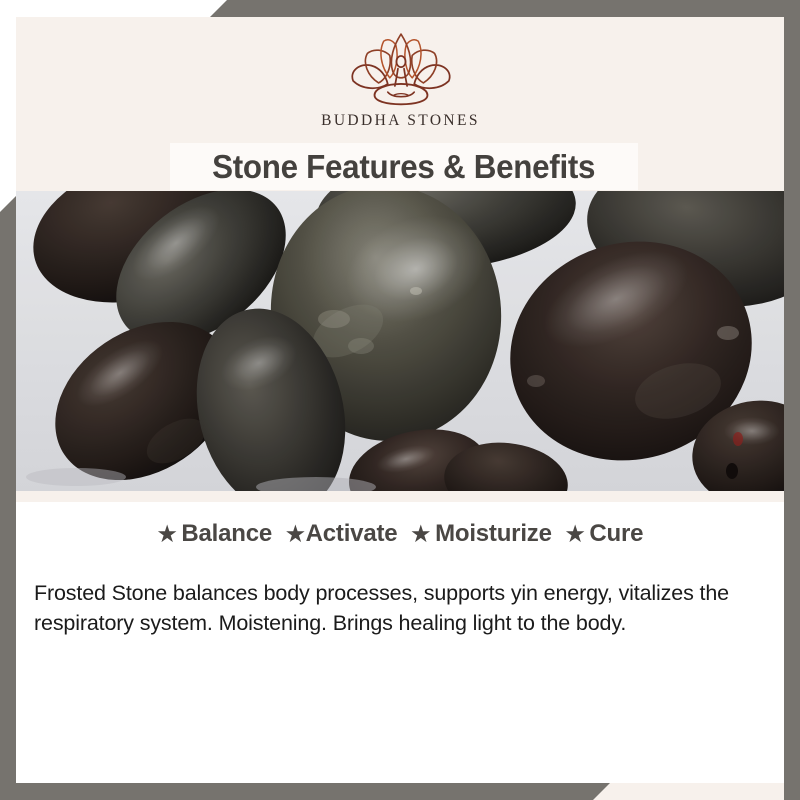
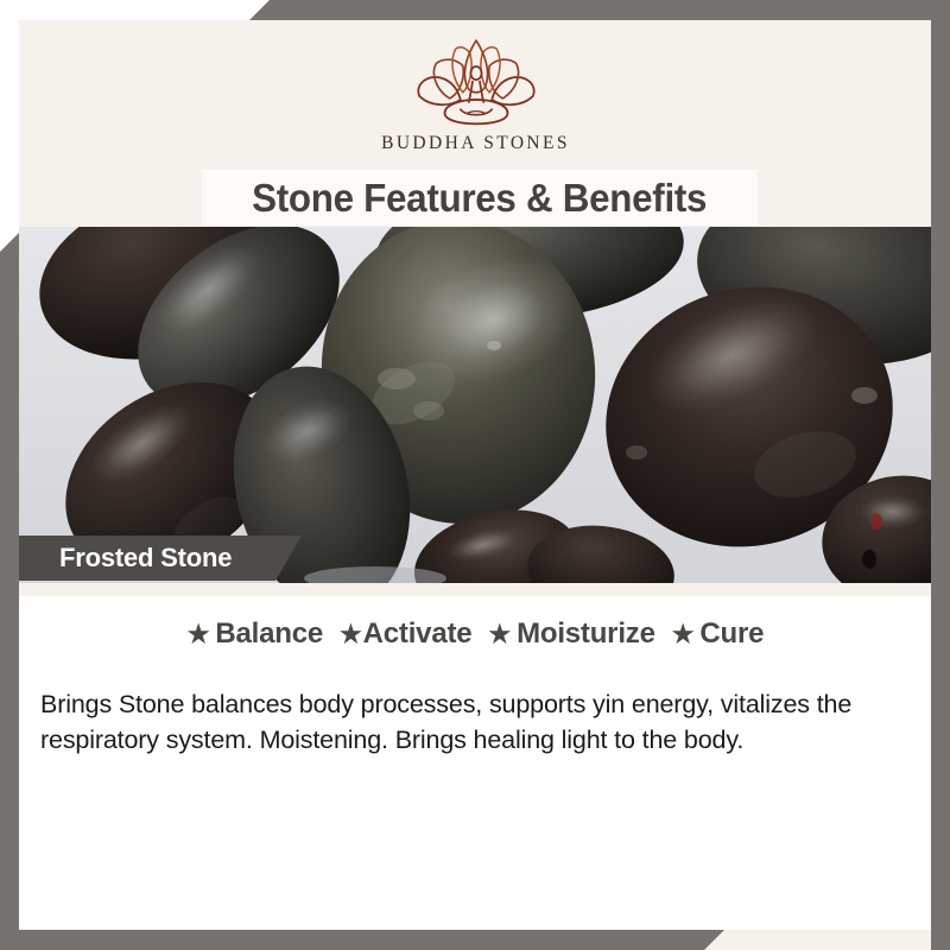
  BUDDHA STONES
  Stone Features & Benefits
+ Frosted Stone
  ★
  Balance
  ★
  Activate
  ★
  Moisturize
  ★
  Cure
- Frosted Stone balances body processes, supports yin energy, vitalizes the respiratory system. Moistening. Brings healing light to the body.
+ Brings Stone balances body processes, supports yin energy, vitalizes the respiratory system. Moistening. Brings healing light to the body.
